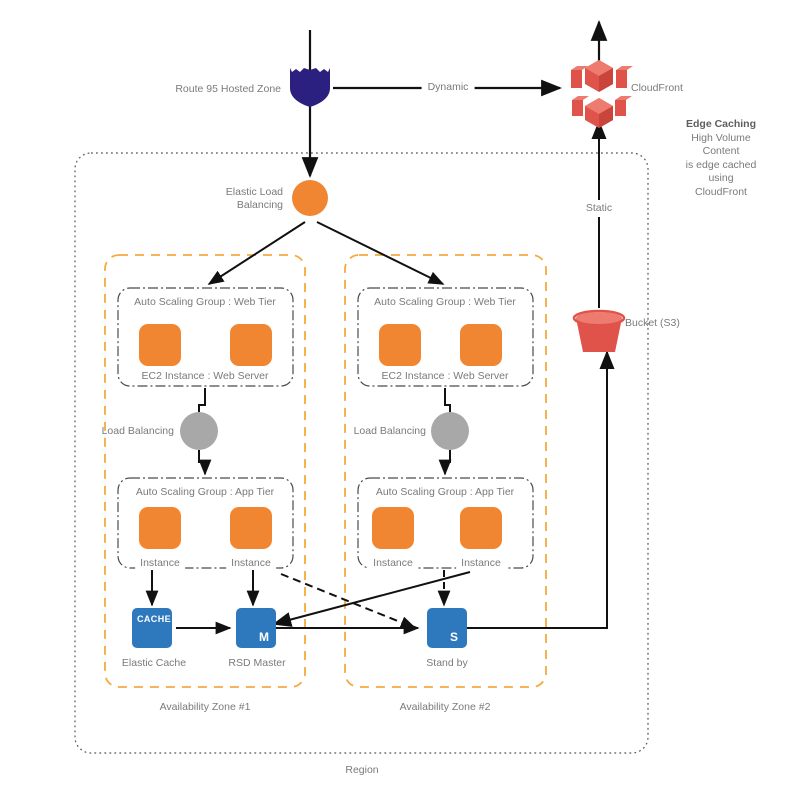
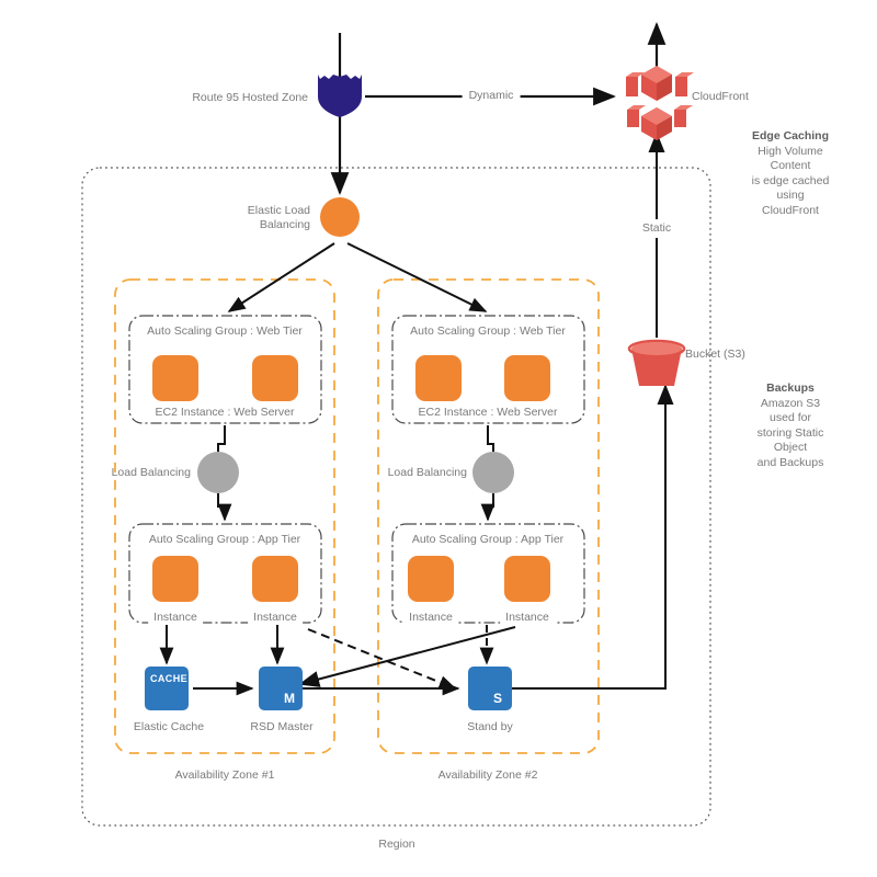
  CACHE
  M
  S
  Route 95 Hosted Zone
  CloudFront
  Dynamic
  Static
  Elastic Load
  Balancing
  Bucket (S3)
  Auto Scaling Group : Web Tier
  EC2 Instance : Web Server
  Auto Scaling Group : App Tier
  Instance
  Instance
  Auto Scaling Group : Web Tier
  EC2 Instance : Web Server
  Auto Scaling Group : App Tier
  Instance
  Instance
  Load Balancing
  Load Balancing
  Elastic Cache
  RSD Master
  Stand by
  Availability Zone #1
  Availability Zone #2
  Region
  Edge Caching
  High Volume Content
  is edge cached using
  CloudFront
+ Backups
+ Amazon S3 used for
+ storing Static Object
+ and Backups
